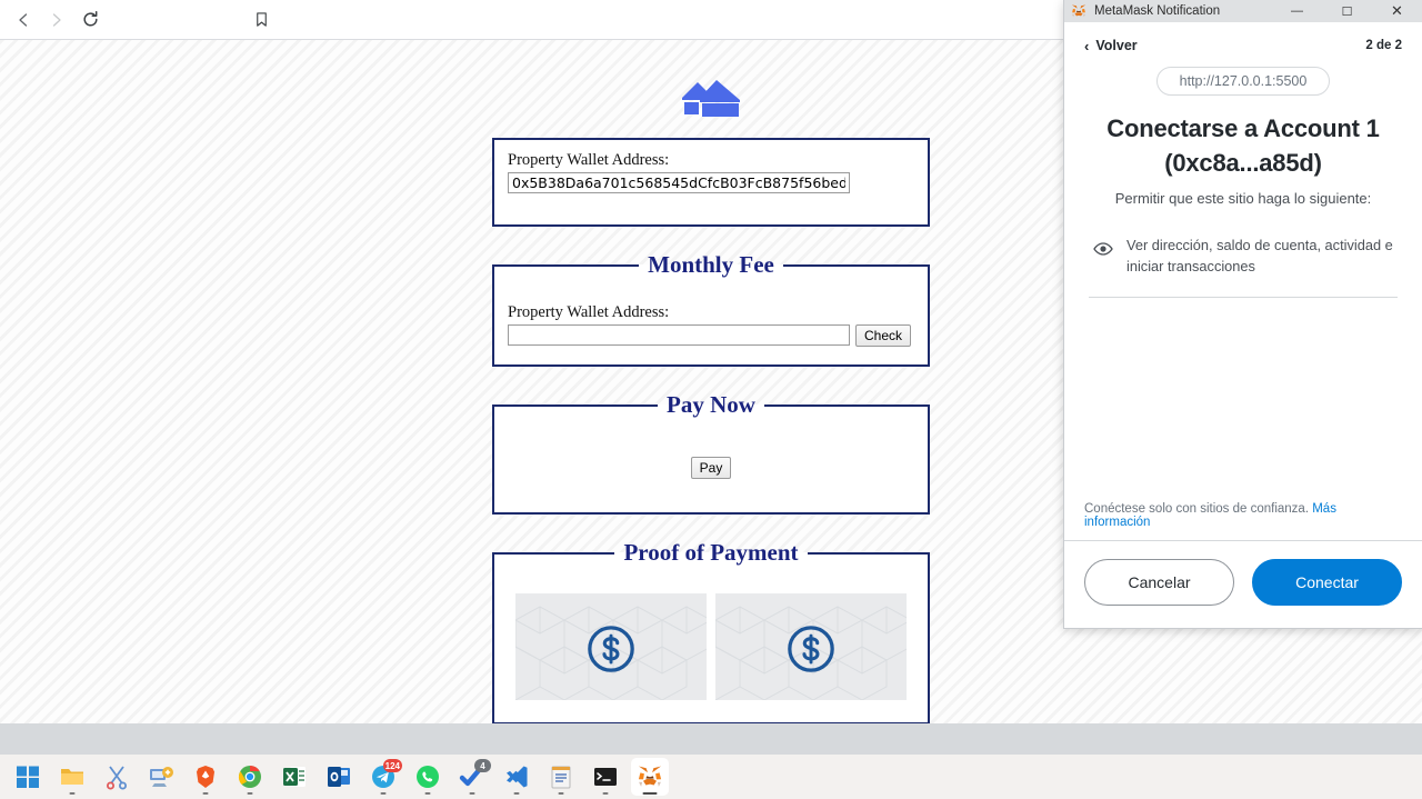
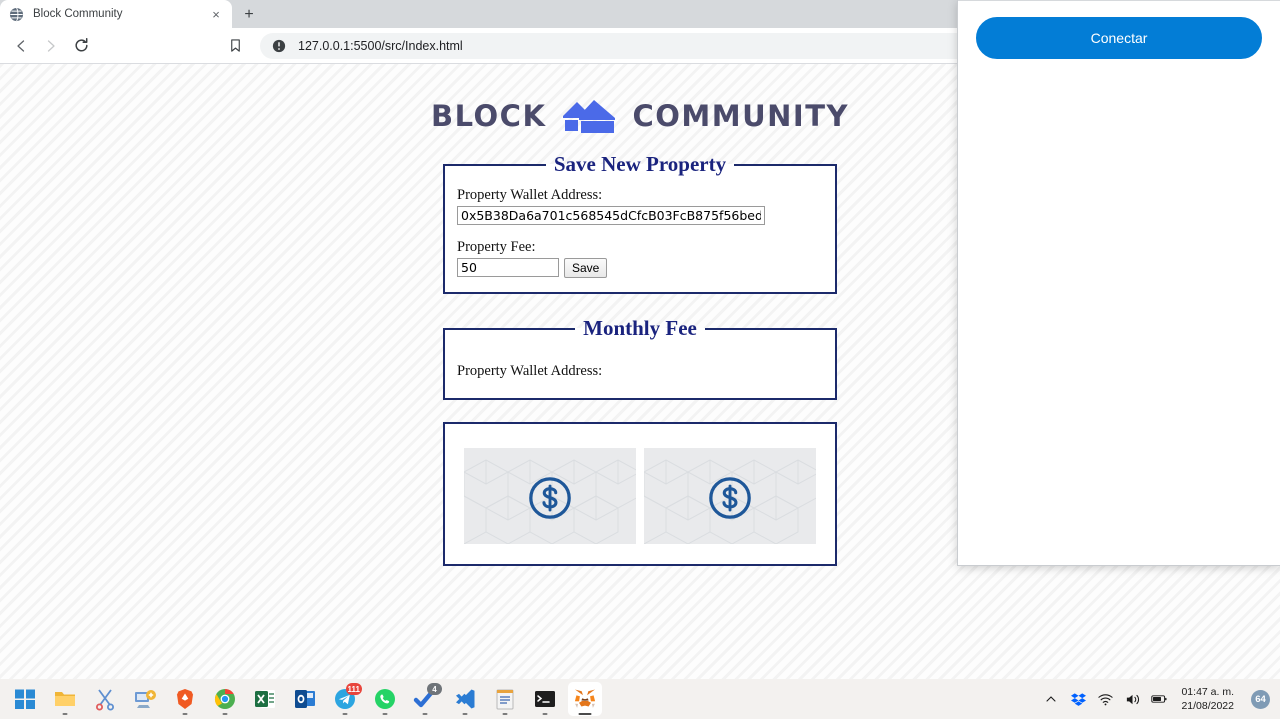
+ Block Community
+ ×
+ +
+ 127.0.0.1:5500/src/Index.html
+ BLOCK
+ COMMUNITY
+ Save New Property
  Property Wallet Address:
  0x5B38Da6a701c568545dCfcB03FcB875f56bed
+ Property Fee:
+ 50
+ Save
  Monthly Fee
  Property Wallet Address:
- Check
- Pay Now
- Pay
- Proof of Payment
- MetaMask Notification
- —
- ☐
- ✕
- ‹
- Volver
- 2 de 2
- http://127.0.0.1:5500
- Conectarse a Account 1
- (0xc8a...a85d)
- Permitir que este sitio haga lo siguiente:
- Ver dirección, saldo de cuenta, actividad e iniciar transacciones
- Conéctese solo con sitios de confianza. Más información
- Cancelar
  Conectar
- 124
+ 111
  4
+ 01:47 a. m.
+ 21/08/2022
+ 64
